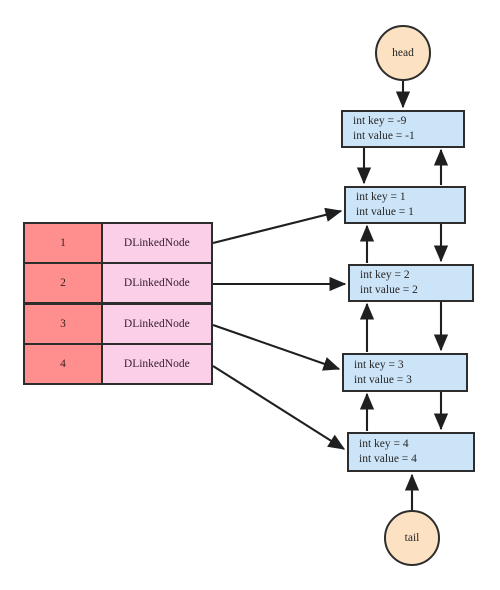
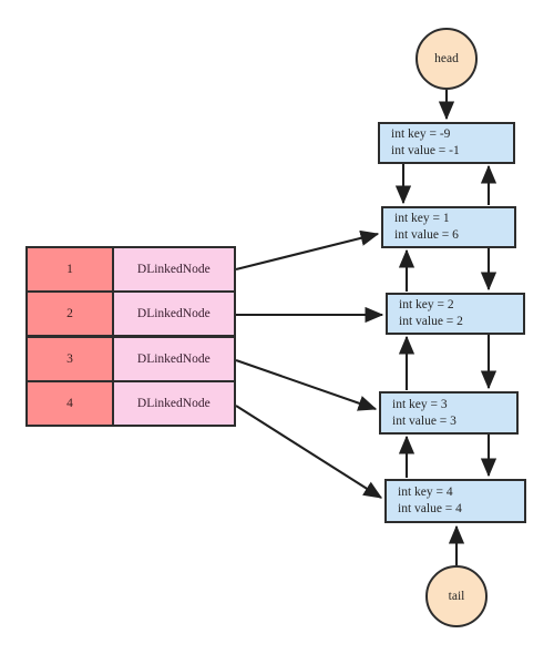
  head
  tail
  int key = -9
  int value = -1
  int key = 1
- int value = 1
+ int value = 6
  int key = 2
  int value = 2
  int key = 3
  int value = 3
  int key = 4
  int value = 4
  1
  DLinkedNode
  2
  DLinkedNode
  3
  DLinkedNode
  4
  DLinkedNode
